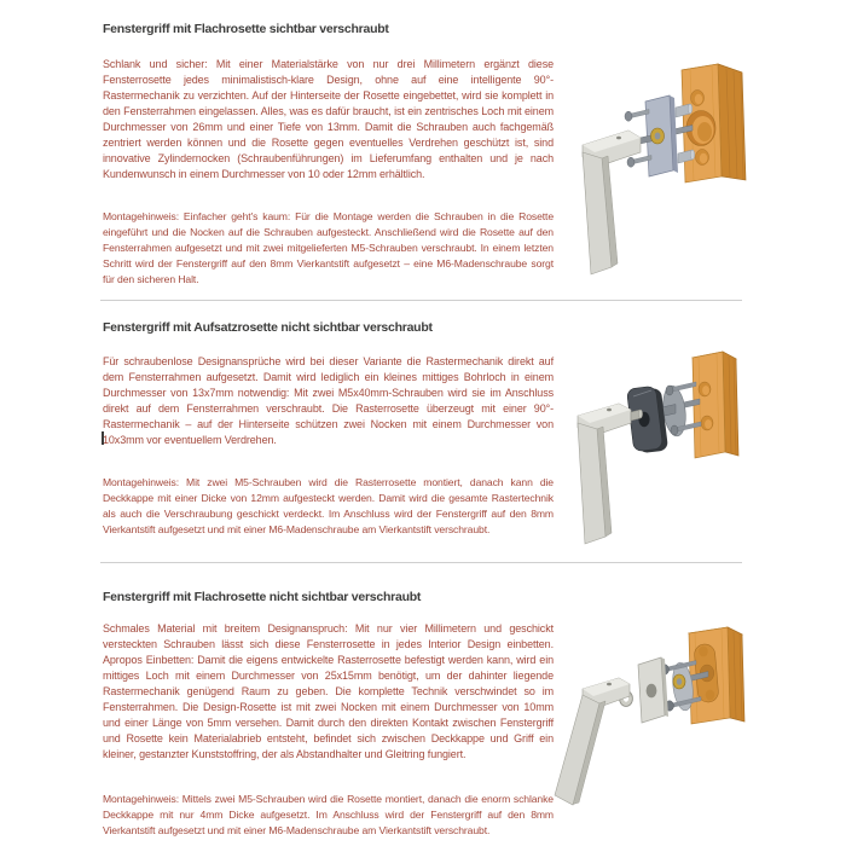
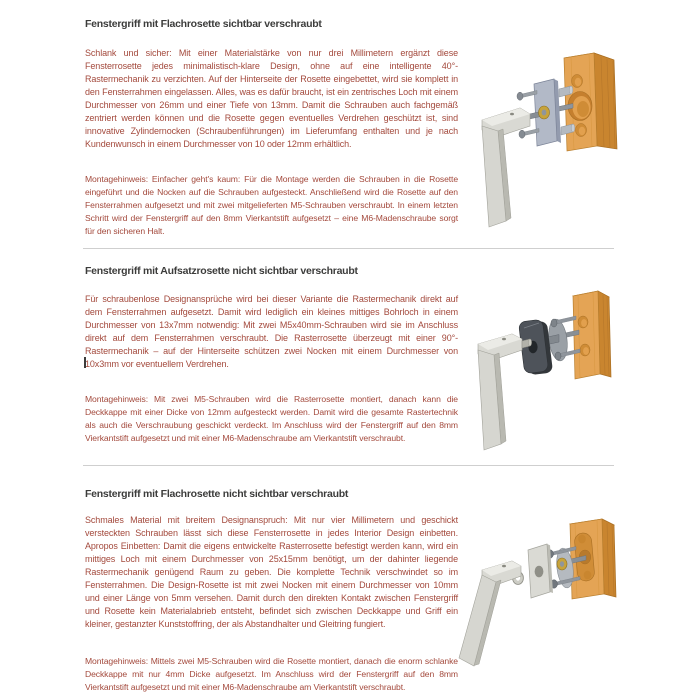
  Fenstergriff mit Flachrosette sichtbar verschraubt
- Schlank und sicher: Mit einer Materialstärke von nur drei Millimetern ergänzt diese Fensterrosette jedes minimalistisch-klare Design, ohne auf eine intelligente 90°-Rastermechanik zu verzichten. Auf der Hinterseite der Rosette eingebettet, wird sie komplett in den Fensterrahmen eingelassen. Alles, was es dafür braucht, ist ein zentrisches Loch mit einem Durchmesser von 26mm und einer Tiefe von 13mm. Damit die Schrauben auch fachgemäß zentriert werden können und die Rosette gegen eventuelles Verdrehen geschützt ist, sind innovative Zylindernocken (Schraubenführungen) im Lieferumfang enthalten und je nach Kundenwunsch in einem Durchmesser von 10 oder 12mm erhältlich.
+ Schlank und sicher: Mit einer Materialstärke von nur drei Millimetern ergänzt diese Fensterrosette jedes minimalistisch-klare Design, ohne auf eine intelligente 40°-Rastermechanik zu verzichten. Auf der Hinterseite der Rosette eingebettet, wird sie komplett in den Fensterrahmen eingelassen. Alles, was es dafür braucht, ist ein zentrisches Loch mit einem Durchmesser von 26mm und einer Tiefe von 13mm. Damit die Schrauben auch fachgemäß zentriert werden können und die Rosette gegen eventuelles Verdrehen geschützt ist, sind innovative Zylindernocken (Schraubenführungen) im Lieferumfang enthalten und je nach Kundenwunsch in einem Durchmesser von 10 oder 12mm erhältlich.
  Montagehinweis: Einfacher geht's kaum: Für die Montage werden die Schrauben in die Rosette eingeführt und die Nocken auf die Schrauben aufgesteckt. Anschließend wird die Rosette auf den Fensterrahmen aufgesetzt und mit zwei mitgelieferten M5-Schrauben verschraubt. In einem letzten Schritt wird der Fenstergriff auf den 8mm Vierkantstift aufgesetzt – eine M6-Madenschraube sorgt für den sicheren Halt.
  Fenstergriff mit Aufsatzrosette nicht sichtbar verschraubt
  Für schraubenlose Designansprüche wird bei dieser Variante die Rastermechanik direkt auf dem Fensterrahmen aufgesetzt. Damit wird lediglich ein kleines mittiges Bohrloch in einem Durchmesser von 13x7mm notwendig: Mit zwei M5x40mm-Schrauben wird sie im Anschluss direkt auf dem Fensterrahmen verschraubt. Die Rasterrosette überzeugt mit einer 90°-Rastermechanik – auf der Hinterseite schützen zwei Nocken mit einem Durchmesser von 10x3mm vor eventuellem Verdrehen.
  Montagehinweis: Mit zwei M5-Schrauben wird die Rasterrosette montiert, danach kann die Deckkappe mit einer Dicke von 12mm aufgesteckt werden. Damit wird die gesamte Rastertechnik als auch die Verschraubung geschickt verdeckt. Im Anschluss wird der Fenstergriff auf den 8mm Vierkantstift aufgesetzt und mit einer M6-Madenschraube am Vierkantstift verschraubt.
  Fenstergriff mit Flachrosette nicht sichtbar verschraubt
  Schmales Material mit breitem Designanspruch: Mit nur vier Millimetern und geschickt versteckten Schrauben lässt sich diese Fensterrosette in jedes Interior Design einbetten. Apropos Einbetten: Damit die eigens entwickelte Rasterrosette befestigt werden kann, wird ein mittiges Loch mit einem Durchmesser von 25x15mm benötigt, um der dahinter liegende Rastermechanik genügend Raum zu geben. Die komplette Technik verschwindet so im Fensterrahmen. Die Design-Rosette ist mit zwei Nocken mit einem Durchmesser von 10mm und einer Länge von 5mm versehen. Damit durch den direkten Kontakt zwischen Fenstergriff und Rosette kein Materialabrieb entsteht, befindet sich zwischen Deckkappe und Griff ein kleiner, gestanzter Kunststoffring, der als Abstandhalter und Gleitring fungiert.
  Montagehinweis: Mittels zwei M5-Schrauben wird die Rosette montiert, danach die enorm schlanke Deckkappe mit nur 4mm Dicke aufgesetzt. Im Anschluss wird der Fenstergriff auf den 8mm Vierkantstift aufgesetzt und mit einer M6-Madenschraube am Vierkantstift verschraubt.
